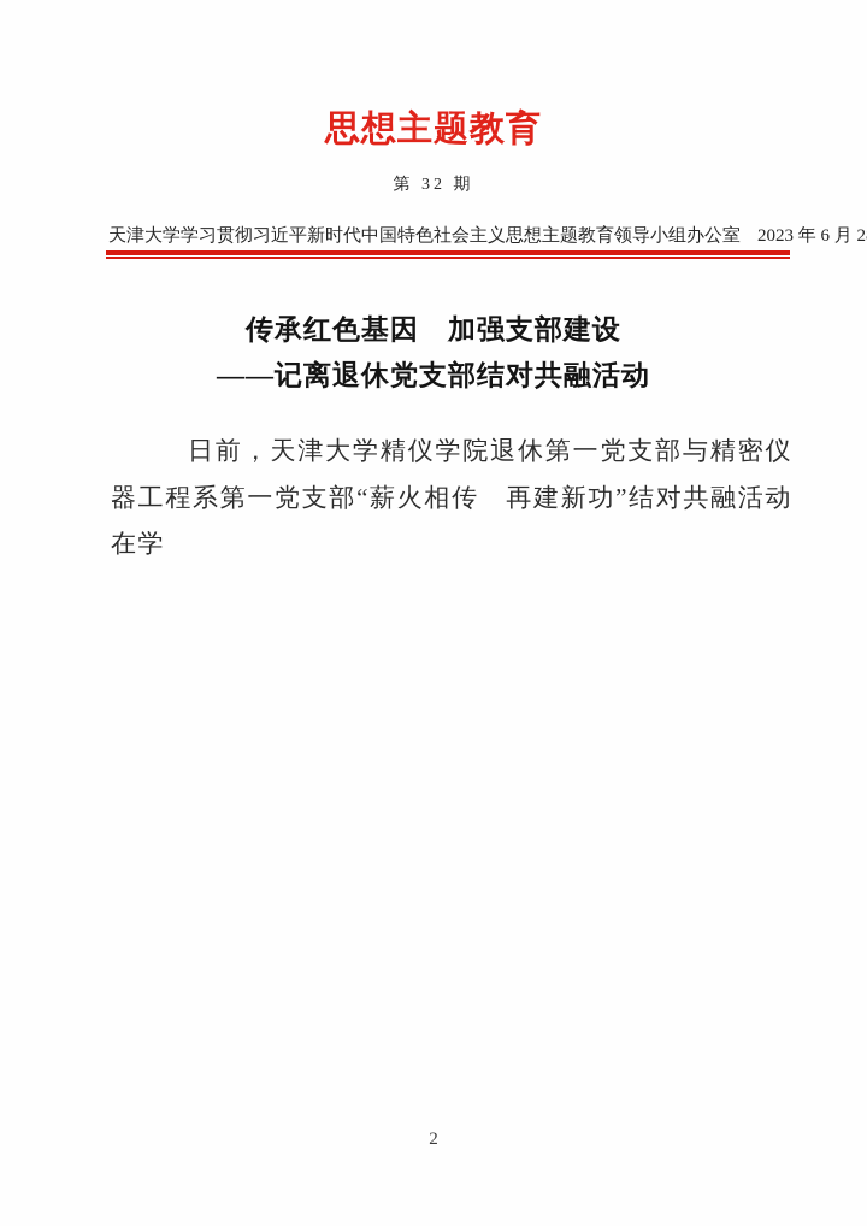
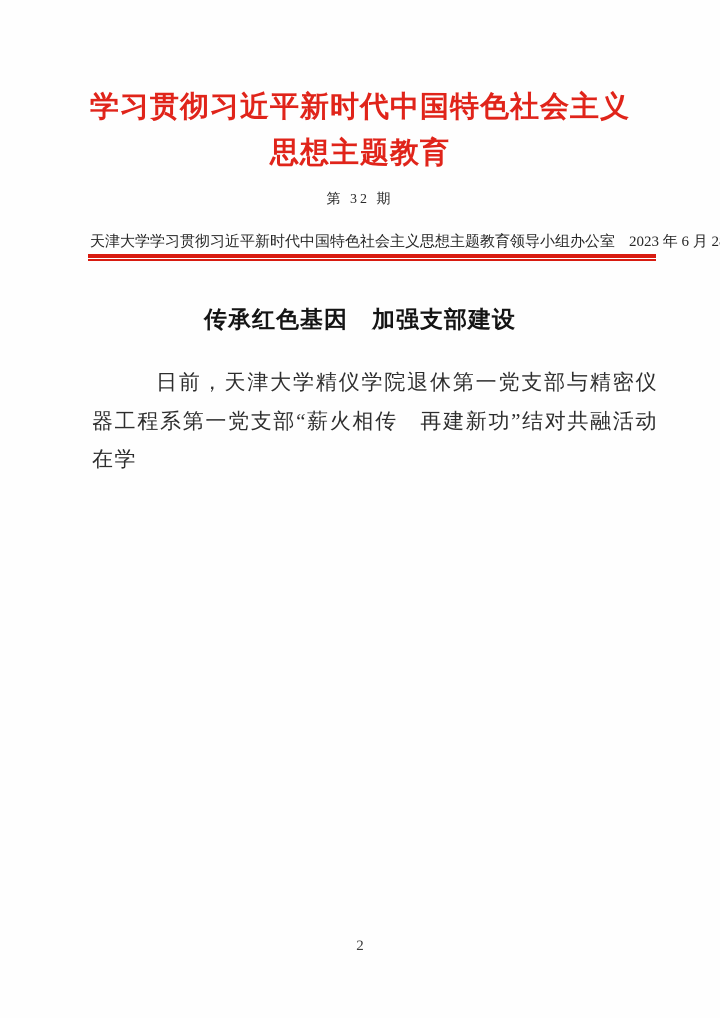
+ 学习贯彻习近平新时代中国特色社会主义
  思想主题教育
  第 32 期
  天津大学学习贯彻习近平新时代中国特色社会主义思想主题教育领导小组办公室
  2023 年 6 月 2
  传承红色基因 加强支部建设
- ——记离退休党支部结对共融活动
  日前，天津大学精仪学院退休第一党支部与精密仪器工程系第一党支部“薪火相传 再建新功”结对共融活动在学
  2
